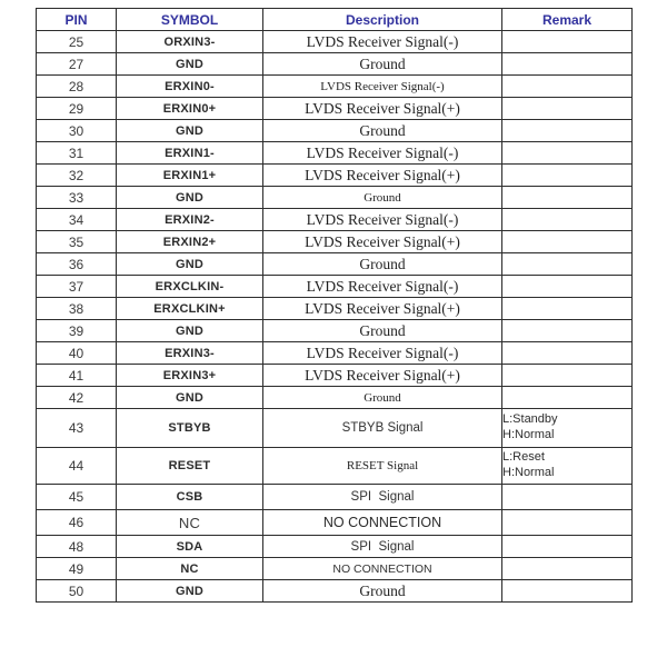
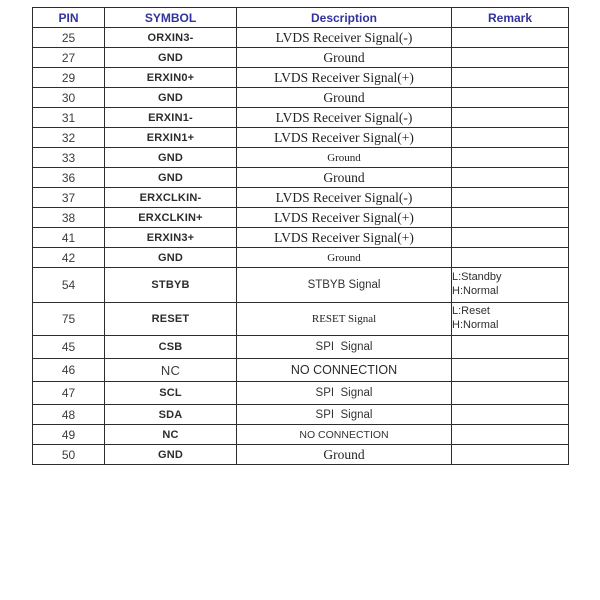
  PIN	SYMBOL	Description	Remark
  25	ORXIN3-	LVDS Receiver Signal(-)
  27	GND	Ground
- 28	ERXIN0-	LVDS Receiver Signal(-)
  29	ERXIN0+	LVDS Receiver Signal(+)
  30	GND	Ground
  31	ERXIN1-	LVDS Receiver Signal(-)
  32	ERXIN1+	LVDS Receiver Signal(+)
  33	GND	Ground
- 34	ERXIN2-	LVDS Receiver Signal(-)
- 35	ERXIN2+	LVDS Receiver Signal(+)
  36	GND	Ground
  37	ERXCLKIN-	LVDS Receiver Signal(-)
  38	ERXCLKIN+	LVDS Receiver Signal(+)
- 39	GND	Ground
- 40	ERXIN3-	LVDS Receiver Signal(-)
  41	ERXIN3+	LVDS Receiver Signal(+)
  42	GND	Ground
- 43	STBYB	STBYB Signal	L:Standby H:Normal
+ 54	STBYB	STBYB Signal	L:Standby H:Normal
- 44	RESET	RESET Signal	L:Reset H:Normal
+ 75	RESET	RESET Signal	L:Reset H:Normal
  45	CSB	SPI Signal
  46	NC	NO CONNECTION
+ 47	SCL	SPI Signal
  48	SDA	SPI Signal
  49	NC	NO CONNECTION
  50	GND	Ground
